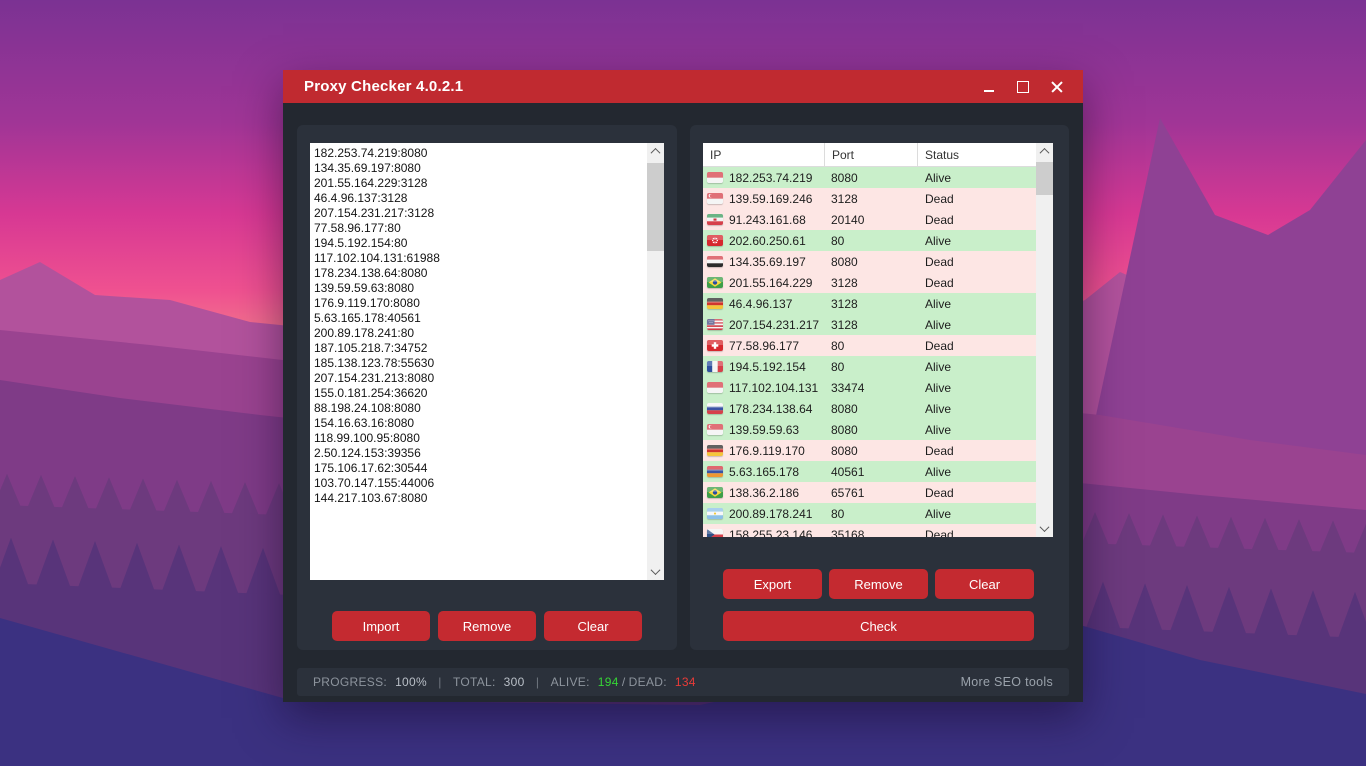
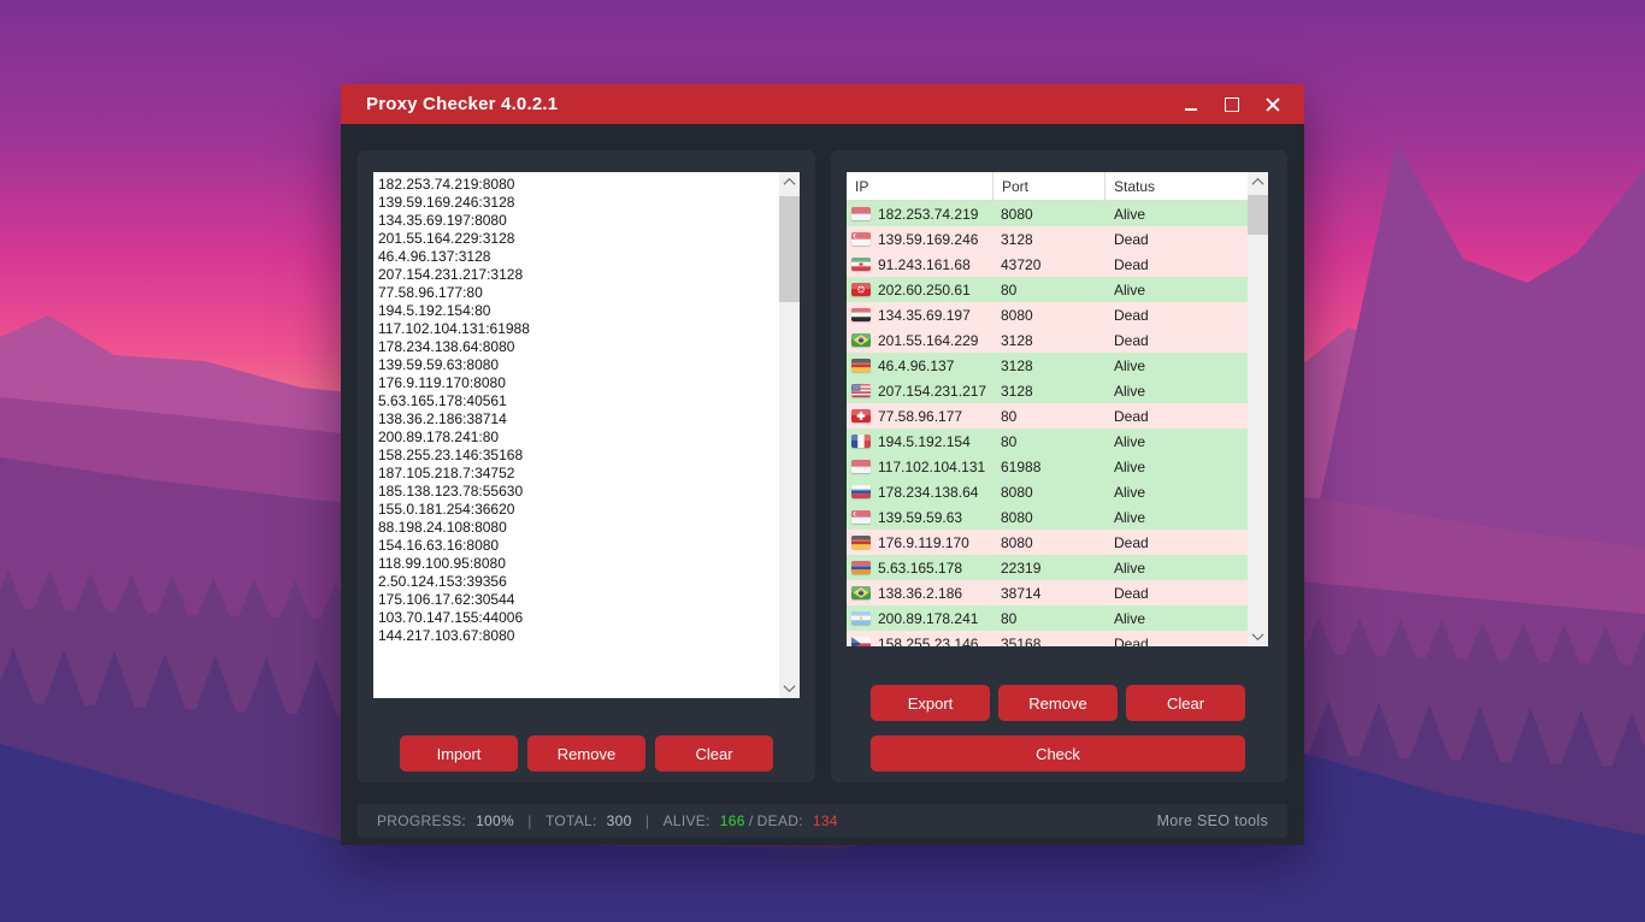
  Proxy Checker 4.0.2.1
  182.253.74.219:8080
+ 139.59.169.246:3128
  134.35.69.197:8080
  201.55.164.229:3128
  46.4.96.137:3128
  207.154.231.217:3128
  77.58.96.177:80
  194.5.192.154:80
  117.102.104.131:61988
  178.234.138.64:8080
  139.59.59.63:8080
  176.9.119.170:8080
  5.63.165.178:40561
+ 138.36.2.186:38714
  200.89.178.241:80
+ 158.255.23.146:35168
  187.105.218.7:34752
  185.138.123.78:55630
- 207.154.231.213:8080
  155.0.181.254:36620
  88.198.24.108:8080
  154.16.63.16:8080
  118.99.100.95:8080
  2.50.124.153:39356
  175.106.17.62:30544
  103.70.147.155:44006
  144.217.103.67:8080
  Import
  Remove
  Clear
  IP
  Port
  Status
  182.253.74.219
  8080
  Alive
  139.59.169.246
  3128
  Dead
  91.243.161.68
- 20140
+ 43720
  Dead
  202.60.250.61
  80
  Alive
  134.35.69.197
  8080
  Dead
  201.55.164.229
  3128
  Dead
  46.4.96.137
  3128
  Alive
  207.154.231.217
  3128
  Alive
  77.58.96.177
  80
  Dead
  194.5.192.154
  80
  Alive
  117.102.104.131
- 33474
+ 61988
  Alive
  178.234.138.64
  8080
  Alive
  139.59.59.63
  8080
  Alive
  176.9.119.170
  8080
  Dead
  5.63.165.178
- 40561
+ 22319
  Alive
  138.36.2.186
- 65761
+ 38714
  Dead
  200.89.178.241
  80
  Alive
  158.255.23.146
  35168
  Dead
  Export
  Remove
  Clear
  Check
  PROGRESS:
  100%
  |
  TOTAL:
  300
  |
  ALIVE:
- 194
+ 166
  /
  DEAD:
  134
  More SEO tools
